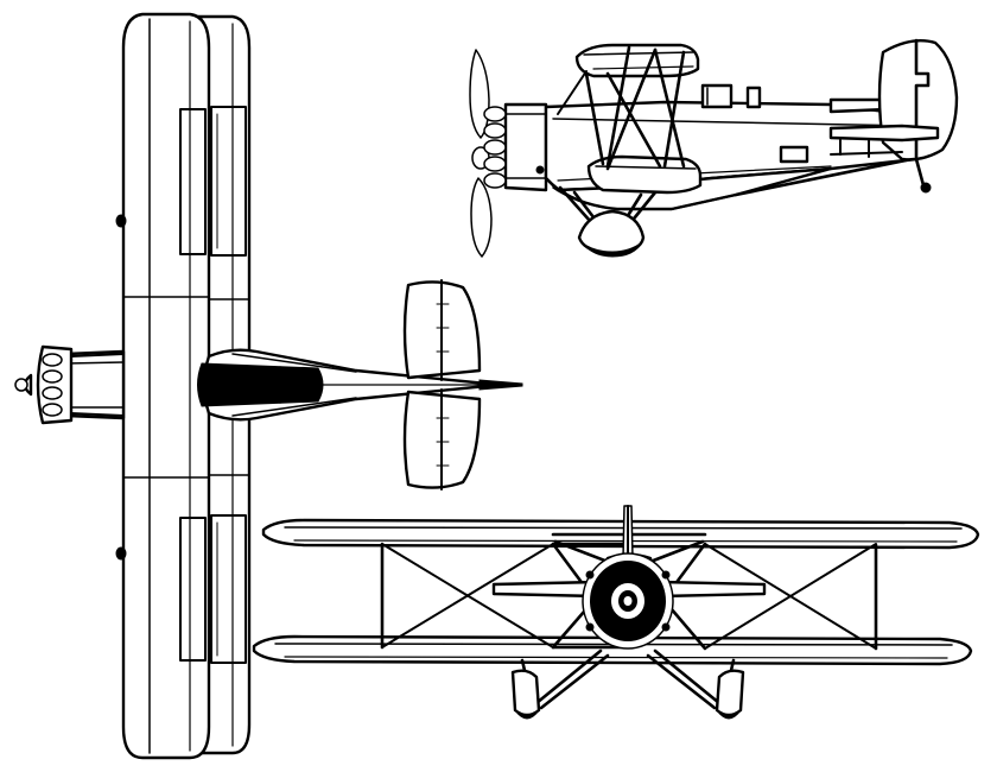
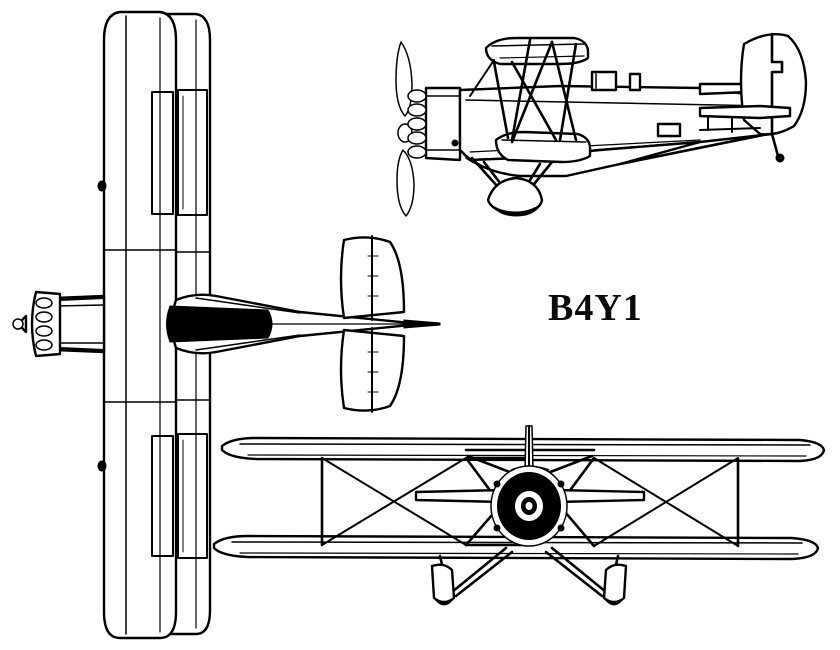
+ B4Y1
